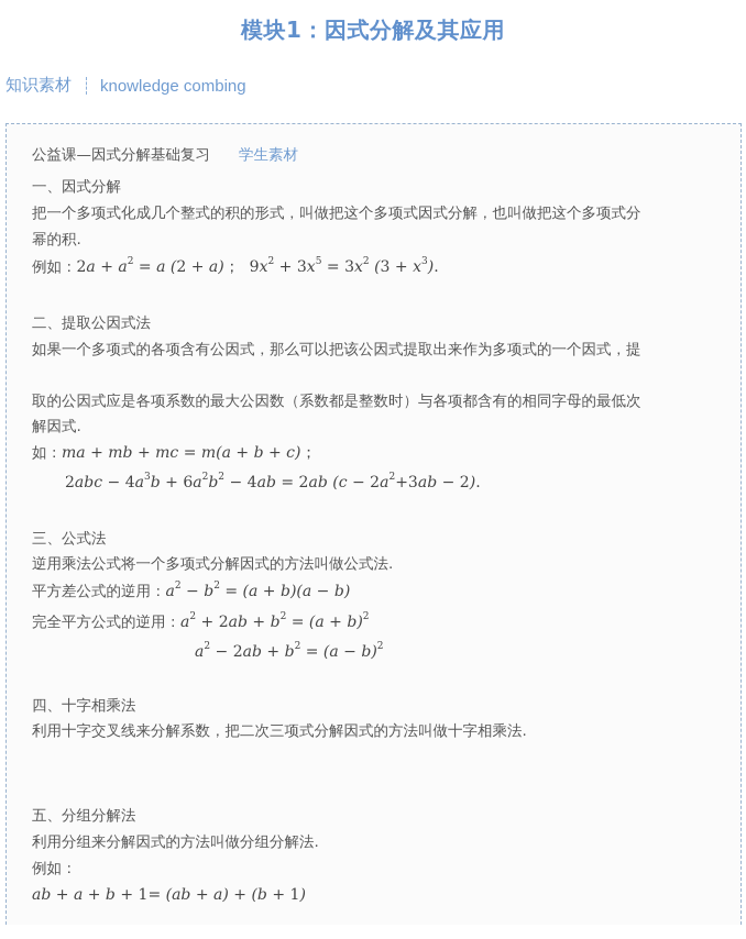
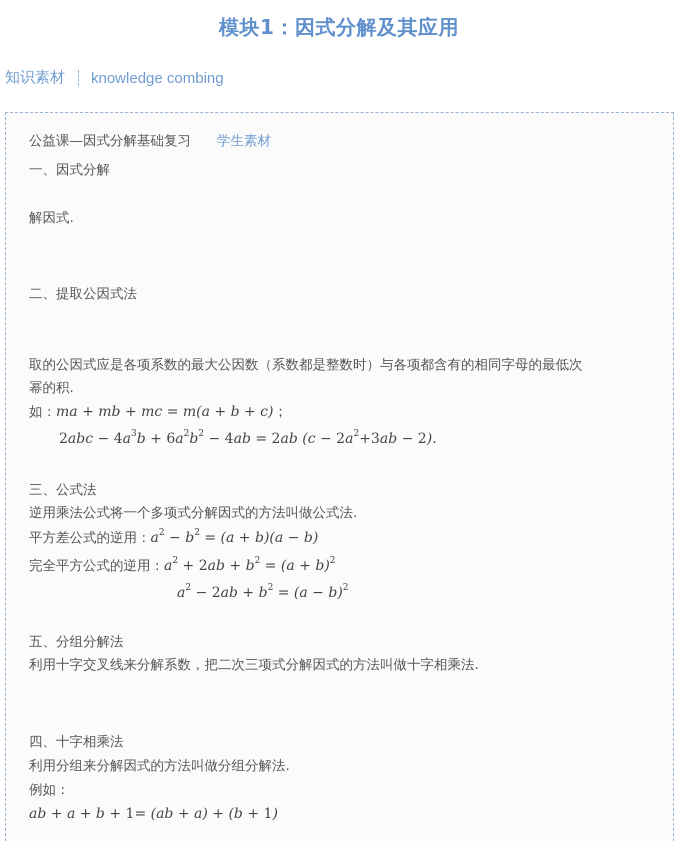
  模块1：因式分解及其应用
  知识素材
  knowledge combing
  公益课—因式分解基础复习 学生素材
  一、因式分解
- 把一个多项式化成几个整式的积的形式，叫做把这个多项式因式分解，也叫做把这个多项式分
- 幂的积.
+ 解因式.
- 例如：2a + a2 = a (2 + a)； 9x2 + 3x5 = 3x2 (3 + x3).
  二、提取公因式法
- 如果一个多项式的各项含有公因式，那么可以把该公因式提取出来作为多项式的一个因式，提
  取的公因式应是各项系数的最大公因数（系数都是整数时）与各项都含有的相同字母的最低次
- 解因式.
+ 幂的积.
  如：ma + mb + mc = m(a + b + c)；
  2abc − 4a3b + 6a2b2 − 4ab = 2ab (c − 2a2+3ab − 2).
  三、公式法
  逆用乘法公式将一个多项式分解因式的方法叫做公式法.
  平方差公式的逆用：a2 − b2 = (a + b)(a − b)
  完全平方公式的逆用：a2 + 2ab + b2 = (a + b)2
  a2 − 2ab + b2 = (a − b)2
- 四、十字相乘法
+ 五、分组分解法
  利用十字交叉线来分解系数，把二次三项式分解因式的方法叫做十字相乘法.
- 五、分组分解法
+ 四、十字相乘法
  利用分组来分解因式的方法叫做分组分解法.
  例如：
  ab + a + b + 1= (ab + a) + (b + 1)
